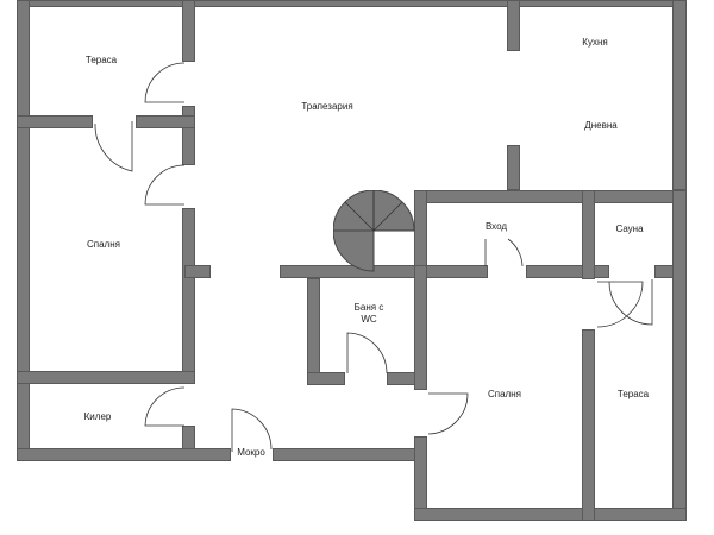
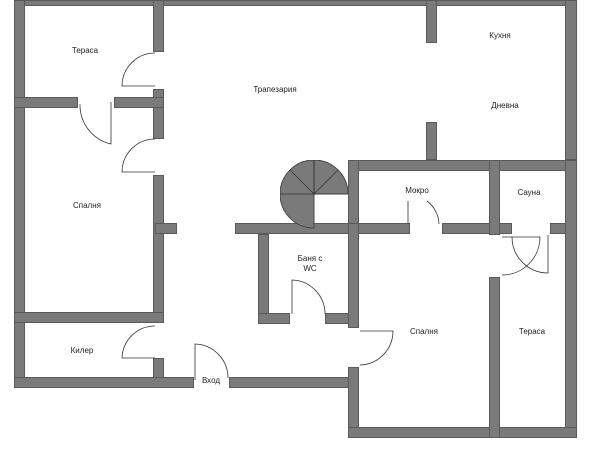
  Тераса
  Трапезария
  Кухня
  Дневна
  Спалня
- Вход
+ Мокро
  Сауна
  Баня с
  WC
  Килер
- Мокро
+ Вход
  Спалня
  Тераса
